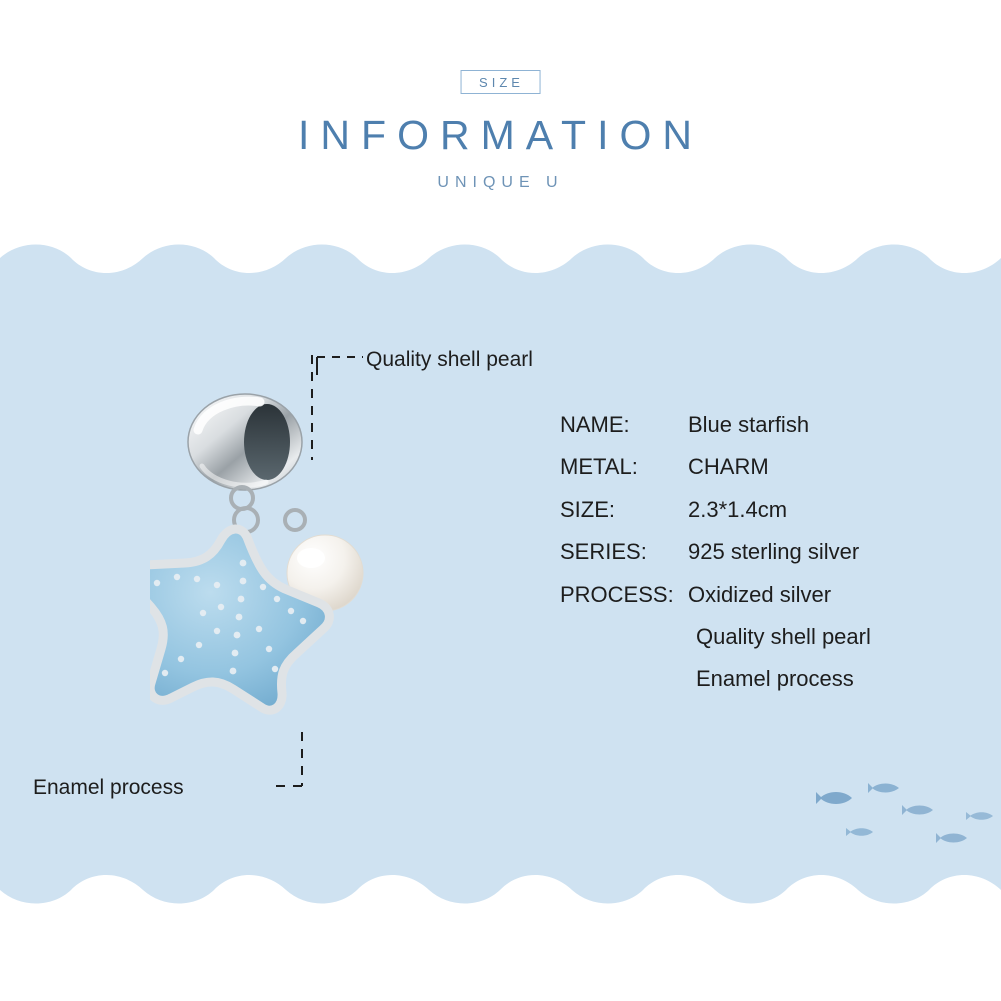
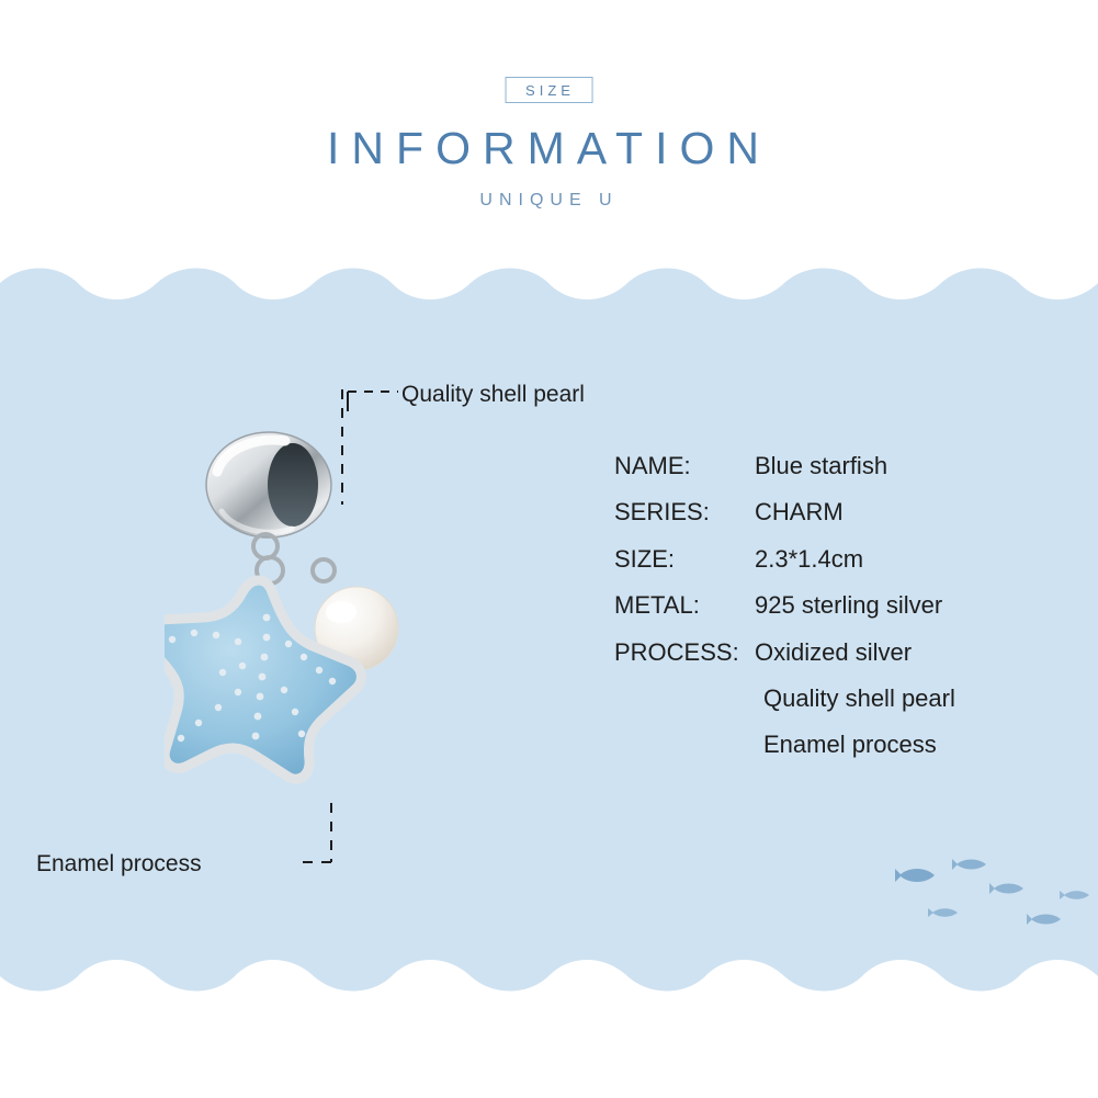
  SIZE
  INFORMATION
  UNIQUE U
  Quality shell pearl
  Enamel process
  NAME:
  Blue starfish
- METAL:
+ SERIES:
  CHARM
  SIZE:
  2.3*1.4cm
- SERIES:
+ METAL:
  925 sterling silver
  PROCESS:
  Oxidized silver
  Quality shell pearl
  Enamel process
